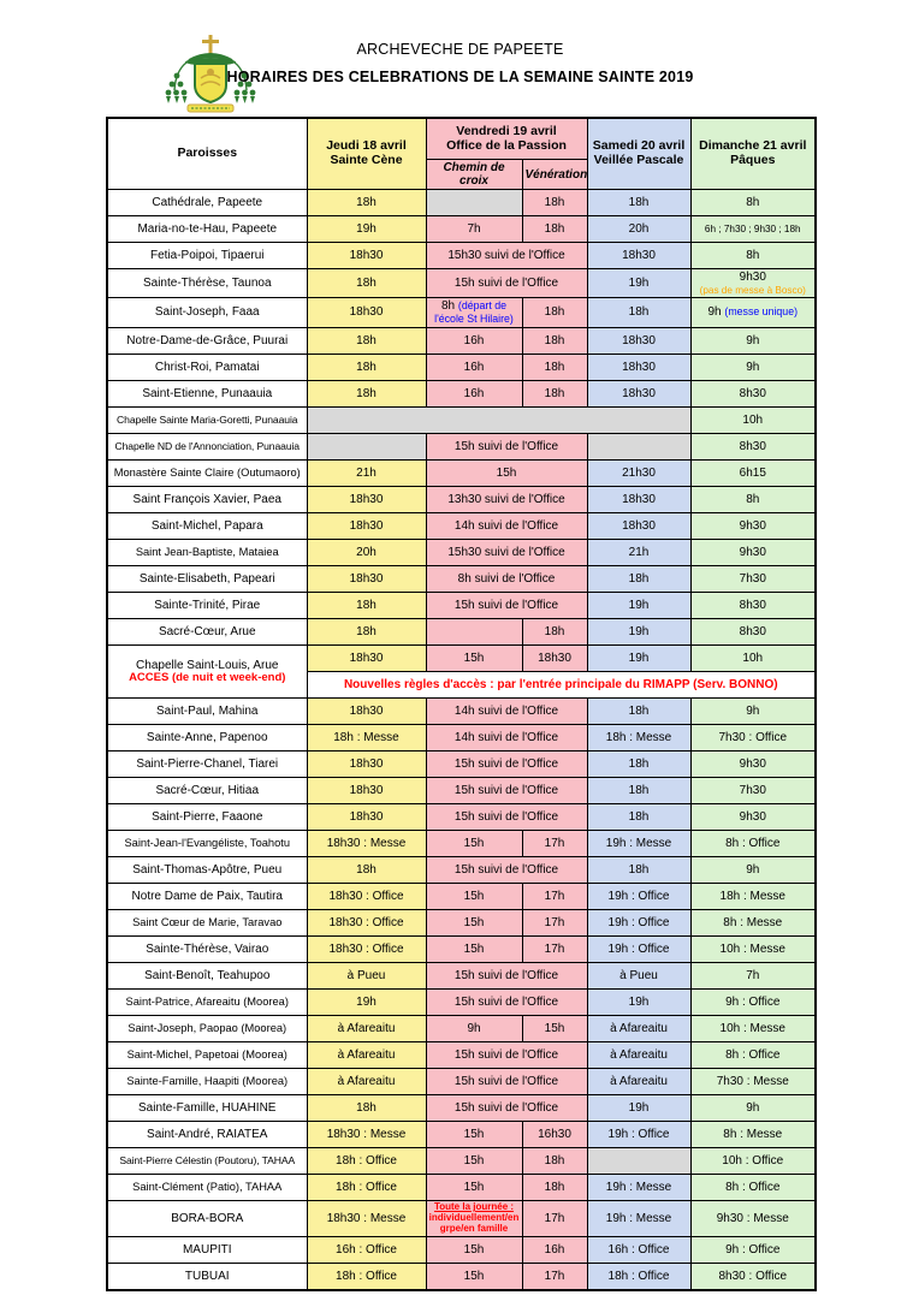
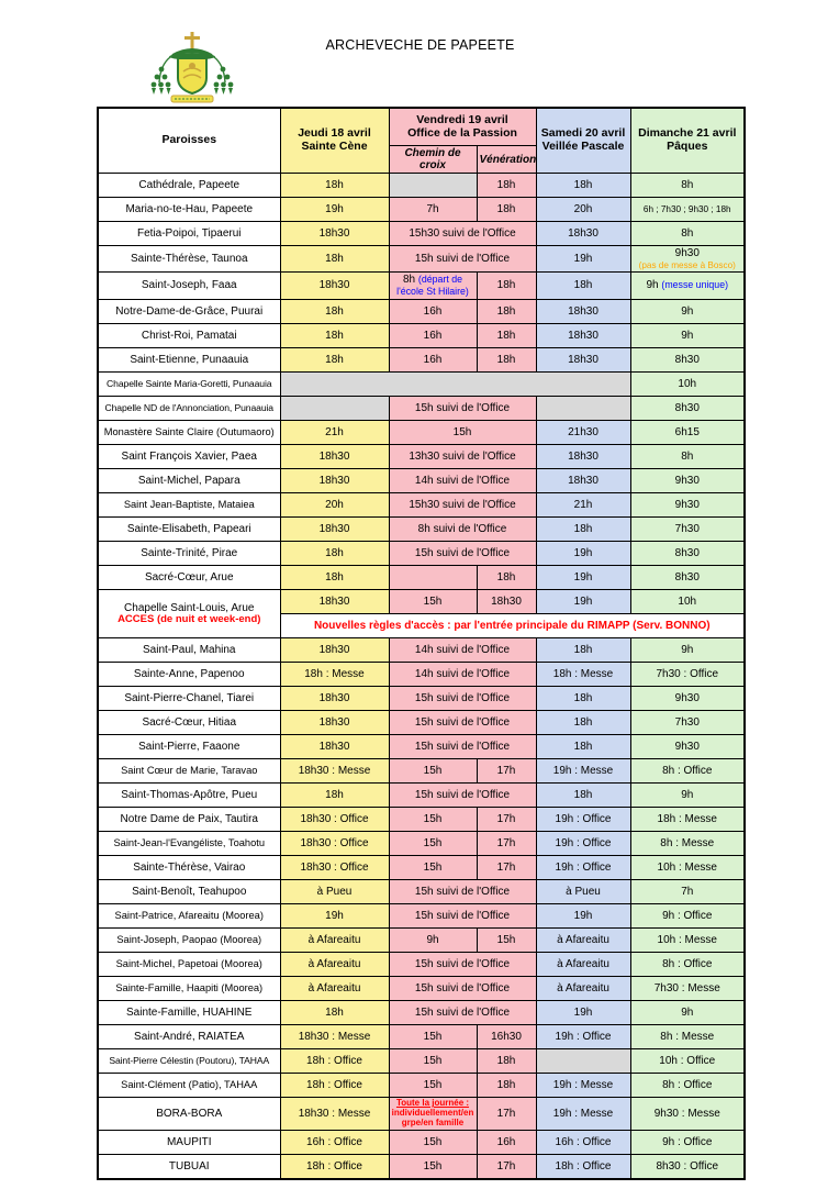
  ARCHEVECHE DE PAPEETE
- HORAIRES DES CELEBRATIONS DE LA SEMAINE SAINTE 2019
  Paroisses	Jeudi 18 avrilSainte Cène	Vendredi 19 avrilOffice de la Passion	Samedi 20 avrilVeillée Pascale	Dimanche 21 avrilPâques
  Chemin de croix	Vénération
  Cathédrale, Papeete	18h		18h	18h	8h
  Maria-no-te-Hau, Papeete	19h	7h	18h	20h	6h ; 7h30 ; 9h30 ; 18h
  Fetia-Poipoi, Tipaerui	18h30	15h30 suivi de l'Office	18h30	8h
  Sainte-Thérèse, Taunoa	18h	15h suivi de l'Office	19h	9h30(pas de messe à Bosco)
  Saint-Joseph, Faaa	18h30	8h (départ de l'école St Hilaire)	18h	18h	9h (messe unique)
  Notre-Dame-de-Grâce, Puurai	18h	16h	18h	18h30	9h
  Christ-Roi, Pamatai	18h	16h	18h	18h30	9h
  Saint-Etienne, Punaauia	18h	16h	18h	18h30	8h30
  Chapelle Sainte Maria-Goretti, Punaauia		10h
  Chapelle ND de l'Annonciation, Punaauia		15h suivi de l'Office		8h30
  Monastère Sainte Claire (Outumaoro)	21h	15h	21h30	6h15
  Saint François Xavier, Paea	18h30	13h30 suivi de l'Office	18h30	8h
  Saint-Michel, Papara	18h30	14h suivi de l'Office	18h30	9h30
  Saint Jean-Baptiste, Mataiea	20h	15h30 suivi de l'Office	21h	9h30
  Sainte-Elisabeth, Papeari	18h30	8h suivi de l'Office	18h	7h30
  Sainte-Trinité, Pirae	18h	15h suivi de l'Office	19h	8h30
  Sacré-Cœur, Arue	18h		18h	19h	8h30
  Chapelle Saint-Louis, ArueACCES (de nuit et week-end)	18h30	15h	18h30	19h	10h
  Nouvelles règles d'accès : par l'entrée principale du RIMAPP (Serv. BONNO)
  Saint-Paul, Mahina	18h30	14h suivi de l'Office	18h	9h
  Sainte-Anne, Papenoo	18h : Messe	14h suivi de l'Office	18h : Messe	7h30 : Office
  Saint-Pierre-Chanel, Tiarei	18h30	15h suivi de l'Office	18h	9h30
  Sacré-Cœur, Hitiaa	18h30	15h suivi de l'Office	18h	7h30
  Saint-Pierre, Faaone	18h30	15h suivi de l'Office	18h	9h30
- Saint-Jean-l'Evangéliste, Toahotu	18h30 : Messe	15h	17h	19h : Messe	8h : Office
+ Saint Cœur de Marie, Taravao	18h30 : Messe	15h	17h	19h : Messe	8h : Office
  Saint-Thomas-Apôtre, Pueu	18h	15h suivi de l'Office	18h	9h
  Notre Dame de Paix, Tautira	18h30 : Office	15h	17h	19h : Office	18h : Messe
- Saint Cœur de Marie, Taravao	18h30 : Office	15h	17h	19h : Office	8h : Messe
+ Saint-Jean-l'Evangéliste, Toahotu	18h30 : Office	15h	17h	19h : Office	8h : Messe
  Sainte-Thérèse, Vairao	18h30 : Office	15h	17h	19h : Office	10h : Messe
  Saint-Benoît, Teahupoo	à Pueu	15h suivi de l'Office	à Pueu	7h
  Saint-Patrice, Afareaitu (Moorea)	19h	15h suivi de l'Office	19h	9h : Office
  Saint-Joseph, Paopao (Moorea)	à Afareaitu	9h	15h	à Afareaitu	10h : Messe
  Saint-Michel, Papetoai (Moorea)	à Afareaitu	15h suivi de l'Office	à Afareaitu	8h : Office
  Sainte-Famille, Haapiti (Moorea)	à Afareaitu	15h suivi de l'Office	à Afareaitu	7h30 : Messe
  Sainte-Famille, HUAHINE	18h	15h suivi de l'Office	19h	9h
  Saint-André, RAIATEA	18h30 : Messe	15h	16h30	19h : Office	8h : Messe
  Saint-Pierre Célestin (Poutoru), TAHAA	18h : Office	15h	18h		10h : Office
  Saint-Clément (Patio), TAHAA	18h : Office	15h	18h	19h : Messe	8h : Office
  BORA-BORA	18h30 : Messe	Toute la journée :individuellement/en grpe/en famille	17h	19h : Messe	9h30 : Messe
  MAUPITI	16h : Office	15h	16h	16h : Office	9h : Office
  TUBUAI	18h : Office	15h	17h	18h : Office	8h30 : Office
